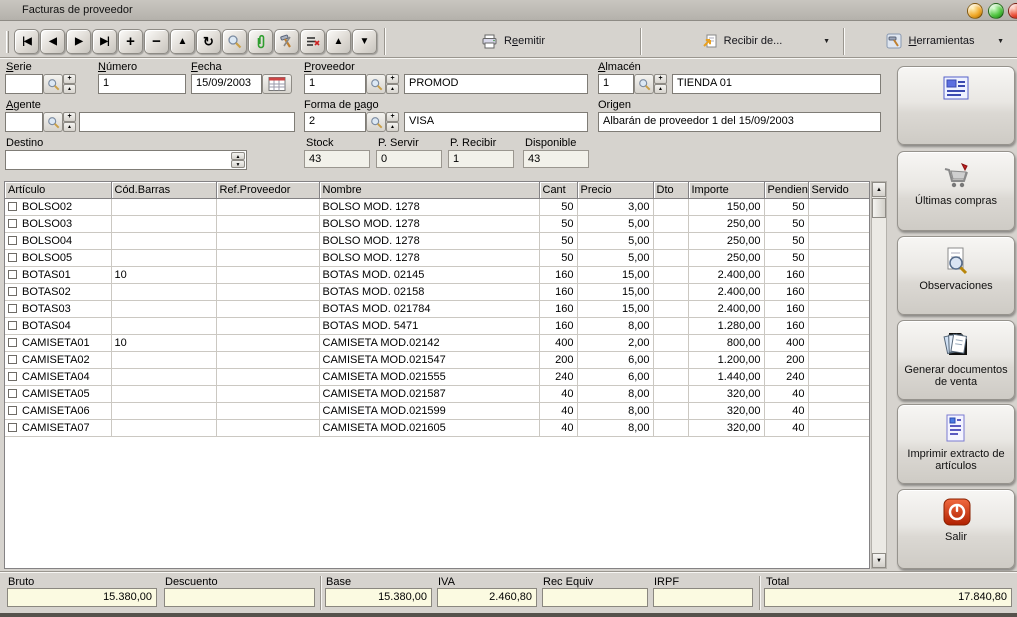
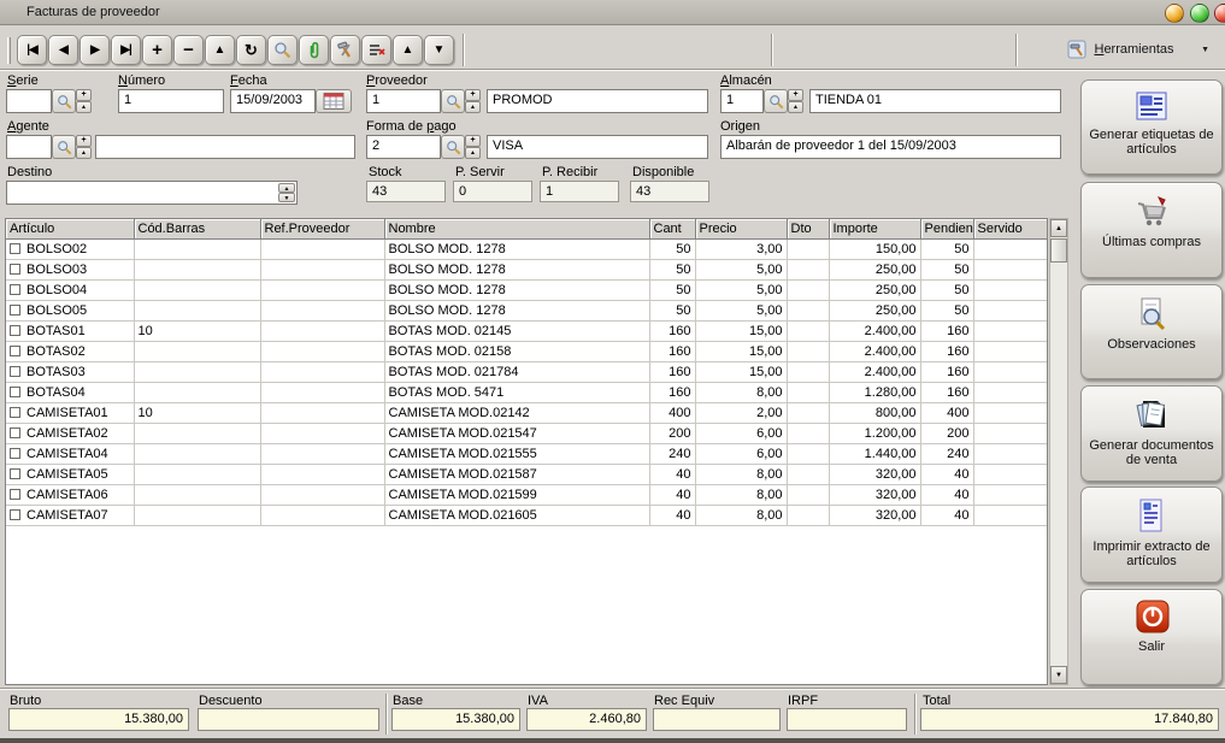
  Facturas de proveedor
  |◀
  ◀
  ▶
  ▶|
  +
  −
  ▲
  ↻
  ▲
  ▼
- Reemitir
- Recibir de...
  Herramientas
  Serie
  Número
  Fecha
  Proveedor
  Almacén
  Agente
  Forma de pago
  Origen
  Destino
  Stock
  P. Servir
  P. Recibir
  Disponible
  1
  15/09/2003
  1
  PROMOD
  1
  TIENDA 01
  2
  VISA
  Albarán de proveedor 1 del 15/09/2003
  43
  0
  1
  43
  Artículo	Cód.Barras	Ref.Proveedor	Nombre	Cant	Precio	Dto	Importe	Pendien	Servido
  BOLSO02			BOLSO MOD. 1278	50	3,00		150,00	50
  BOLSO03			BOLSO MOD. 1278	50	5,00		250,00	50
  BOLSO04			BOLSO MOD. 1278	50	5,00		250,00	50
  BOLSO05			BOLSO MOD. 1278	50	5,00		250,00	50
  BOTAS01	10		BOTAS MOD. 02145	160	15,00		2.400,00	160
  BOTAS02			BOTAS MOD. 02158	160	15,00		2.400,00	160
  BOTAS03			BOTAS MOD. 021784	160	15,00		2.400,00	160
  BOTAS04			BOTAS MOD. 5471	160	8,00		1.280,00	160
  CAMISETA01	10		CAMISETA MOD.02142	400	2,00		800,00	400
  CAMISETA02			CAMISETA MOD.021547	200	6,00		1.200,00	200
  CAMISETA04			CAMISETA MOD.021555	240	6,00		1.440,00	240
  CAMISETA05			CAMISETA MOD.021587	40	8,00		320,00	40
  CAMISETA06			CAMISETA MOD.021599	40	8,00		320,00	40
  CAMISETA07			CAMISETA MOD.021605	40	8,00		320,00	40
+ Generar etiquetas de artículos
  Últimas compras
  Observaciones
  Generar documentos de venta
  Imprimir extracto de artículos
  Salir
  Bruto
  Descuento
  Base
  IVA
  Rec Equiv
  IRPF
  Total
  15.380,00
  15.380,00
  2.460,80
  17.840,80
